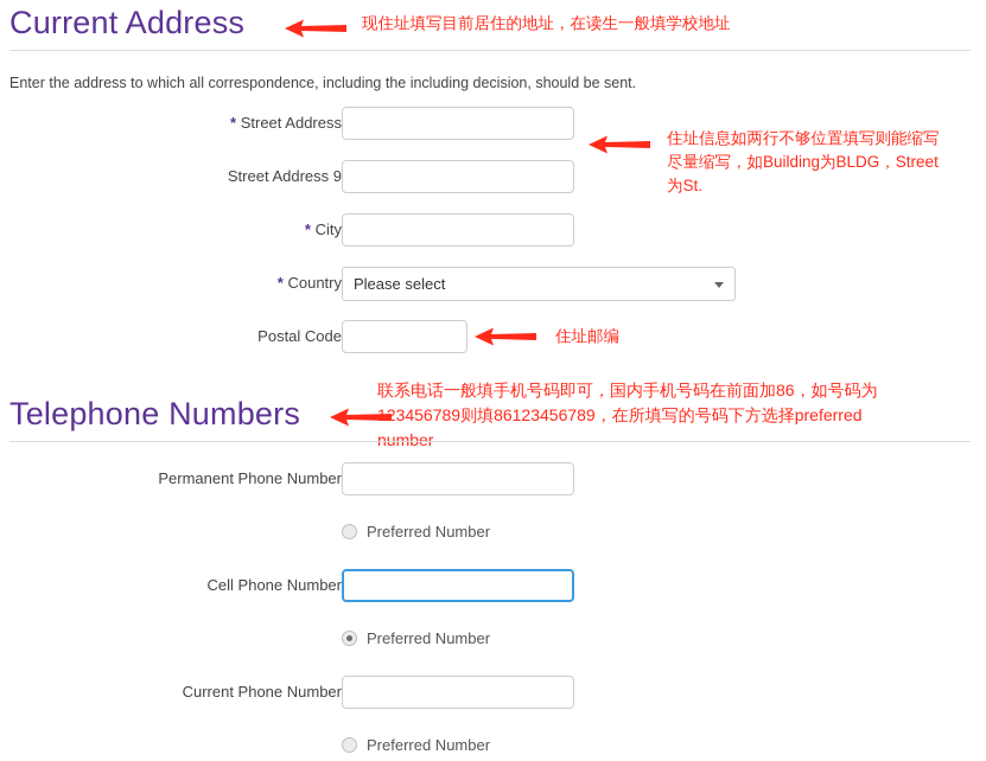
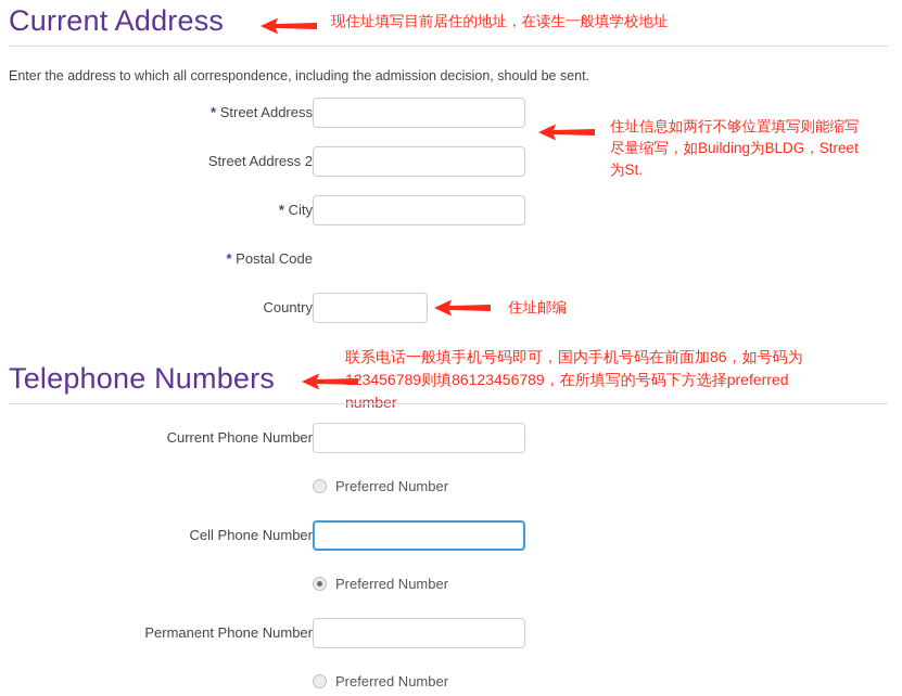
  Current Address
  现住址填写目前居住的地址，在读生一般填学校地址
- Enter the address to which all correspondence, including the including decision, should be sent.
+ Enter the address to which all correspondence, including the admission decision, should be sent.
  * Street Address
  住址信息如两行不够位置填写则能缩写
  尽量缩写，如Building为BLDG，Street
  为St.
- Street Address 9
+ Street Address 2
  * City
- * Country
+ * Postal Code
- Please select
- Postal Code
+ Country
  住址邮编
  Telephone Numbers
  联系电话一般填手机号码即可，国内手机号码在前面加86，如号码为
  123456789则填86123456789，在所填写的号码下方选择preferred
  number
- Permanent Phone Number
+ Current Phone Number
  Preferred Number
  Cell Phone Number
  Preferred Number
- Current Phone Number
+ Permanent Phone Number
  Preferred Number
